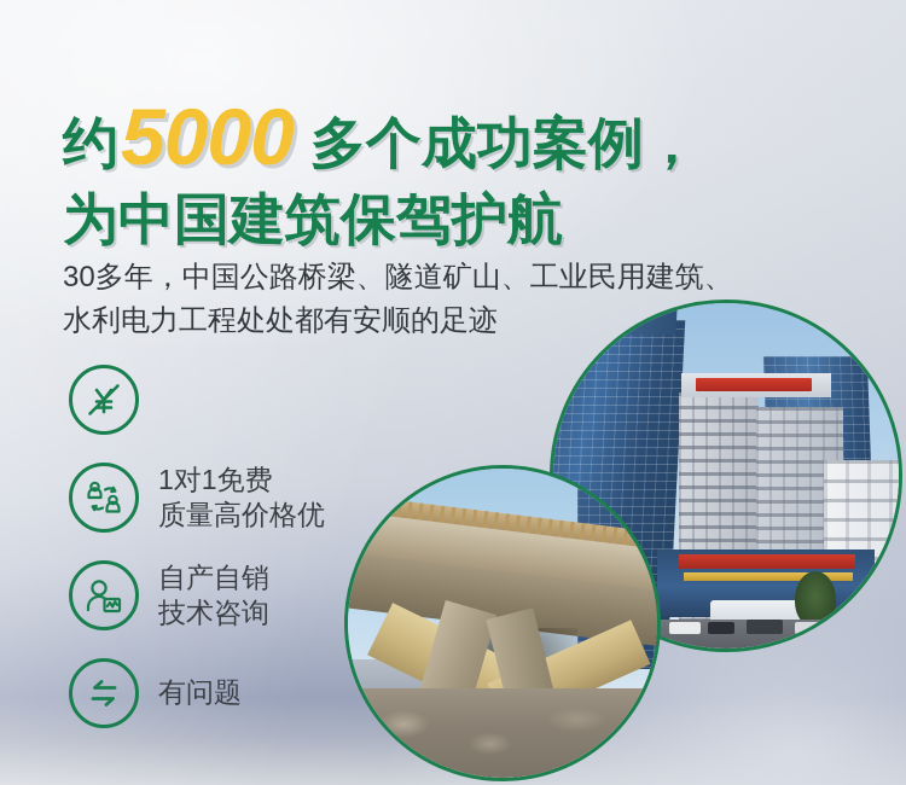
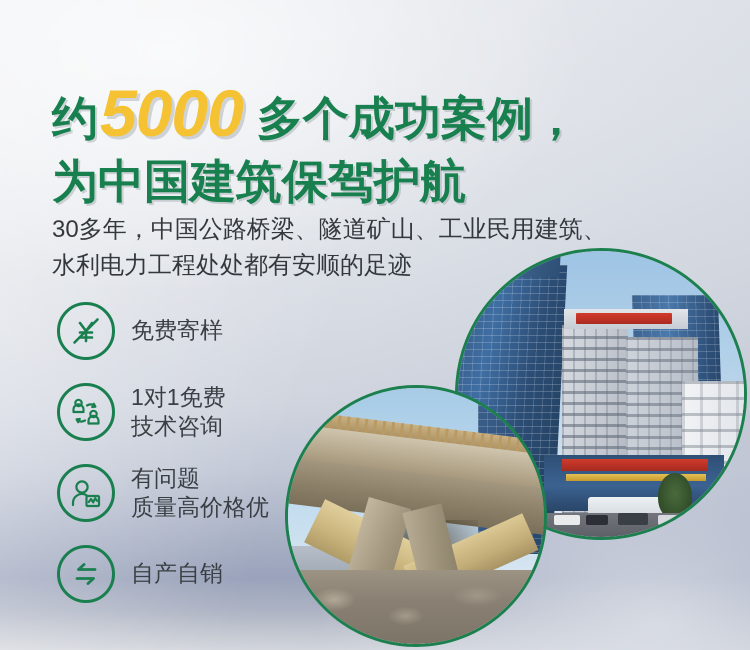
  约
  5000
  多个成功案例，
  为中国建筑保驾护航
  30多年，中国公路桥梁、隧道矿山、工业民用建筑、
  水利电力工程处处都有安顺的足迹
+ 免费寄样
  1对1免费
- 质量高价格优
+ 技术咨询
- 自产自销
+ 有问题
- 技术咨询
+ 质量高价格优
- 有问题
+ 自产自销
